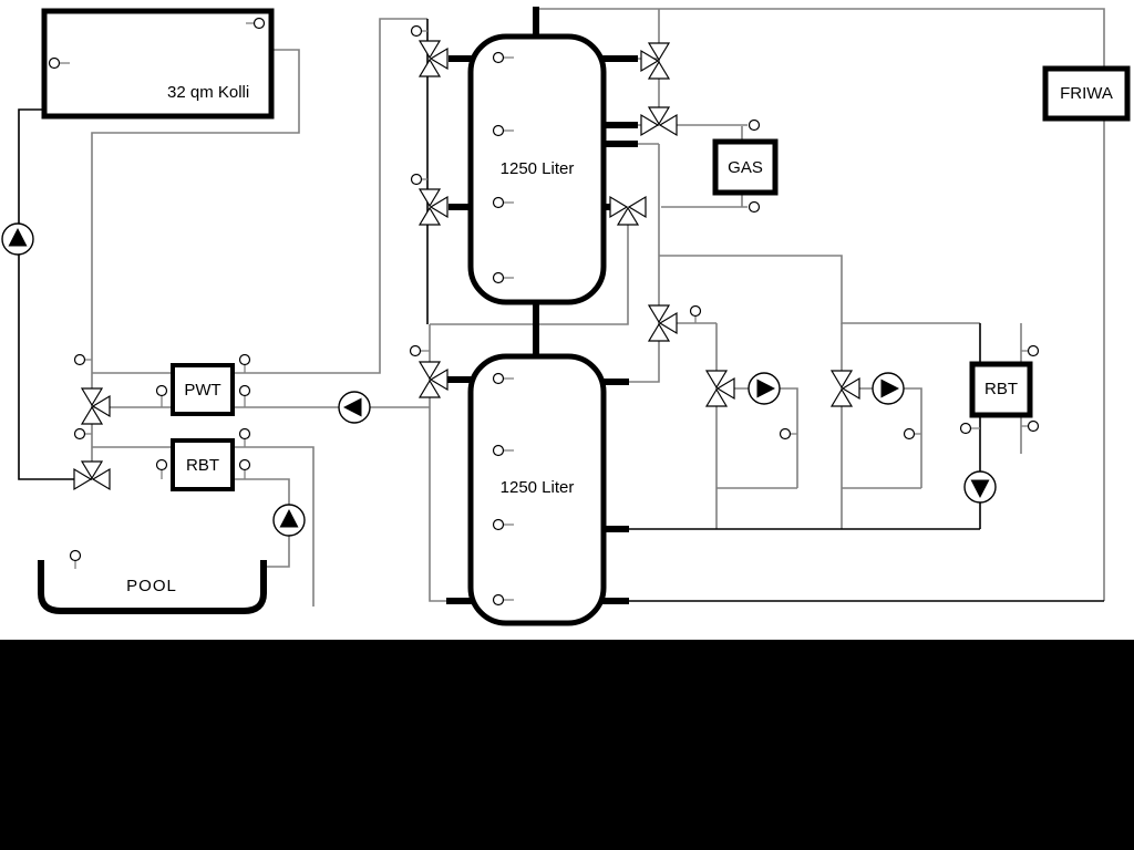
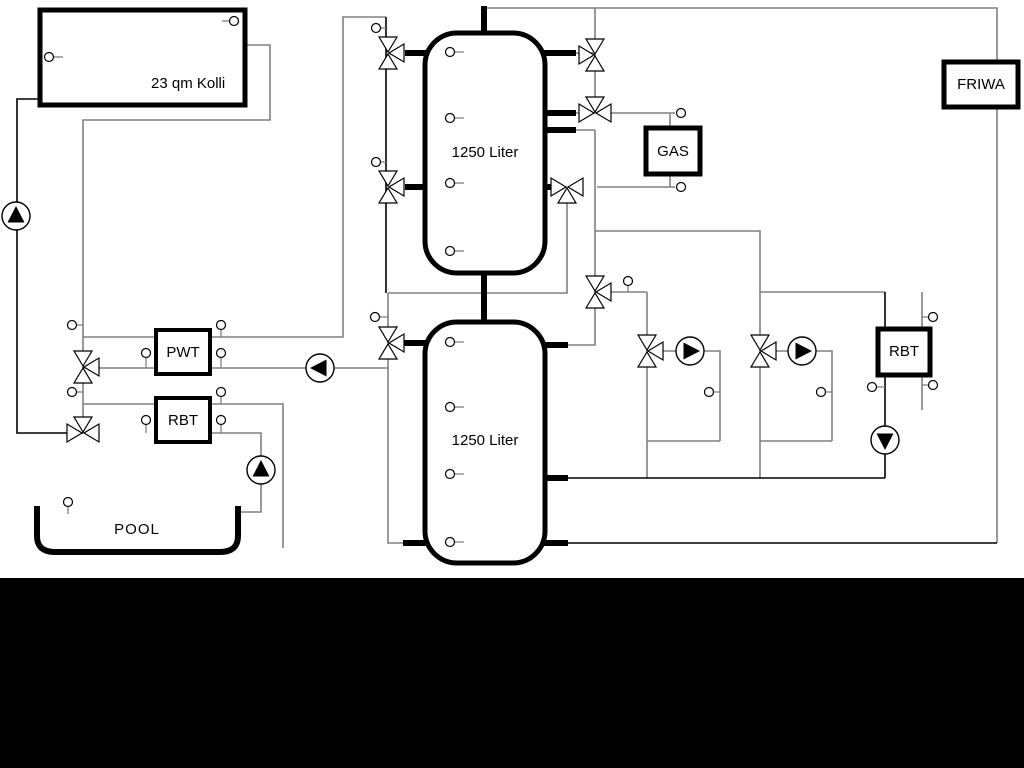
- 32 qm Kolli
+ 23 qm Kolli
  1250 Liter
  1250 Liter
  PWT
  RBT
  GAS
  FRIWA
  RBT
  POOL
